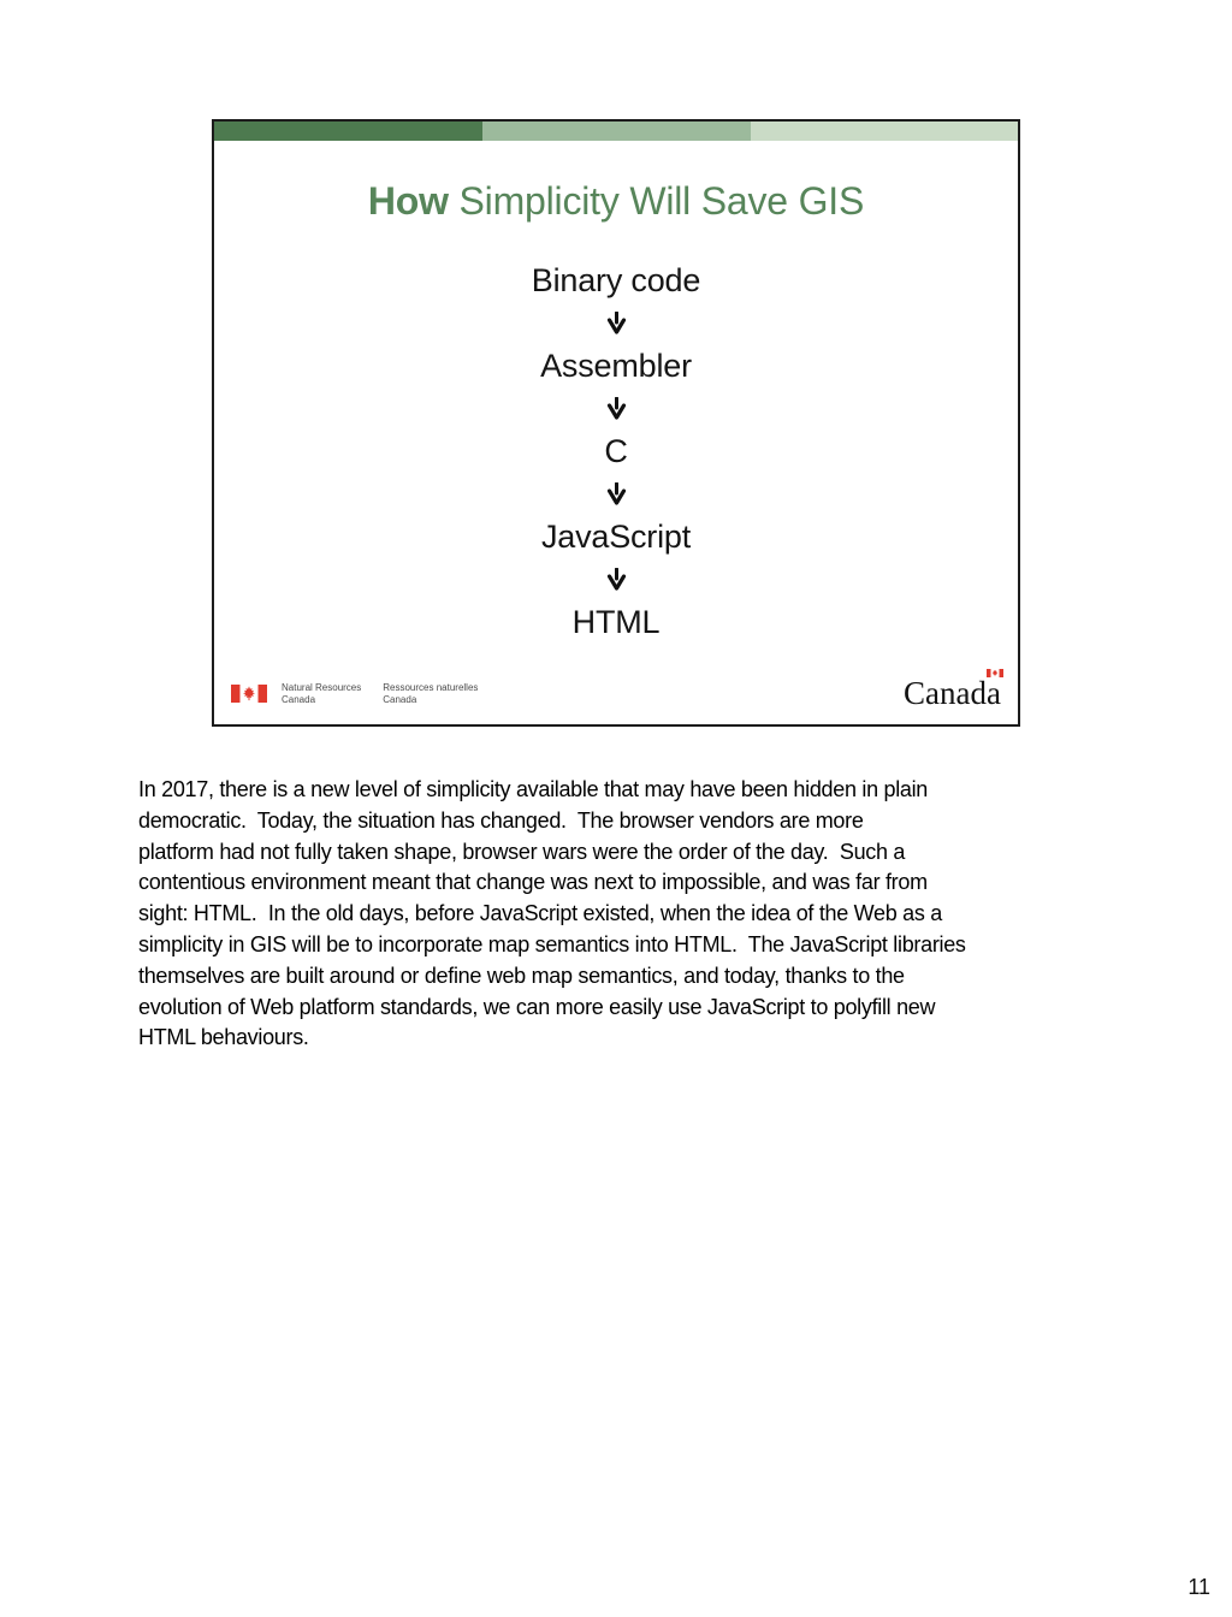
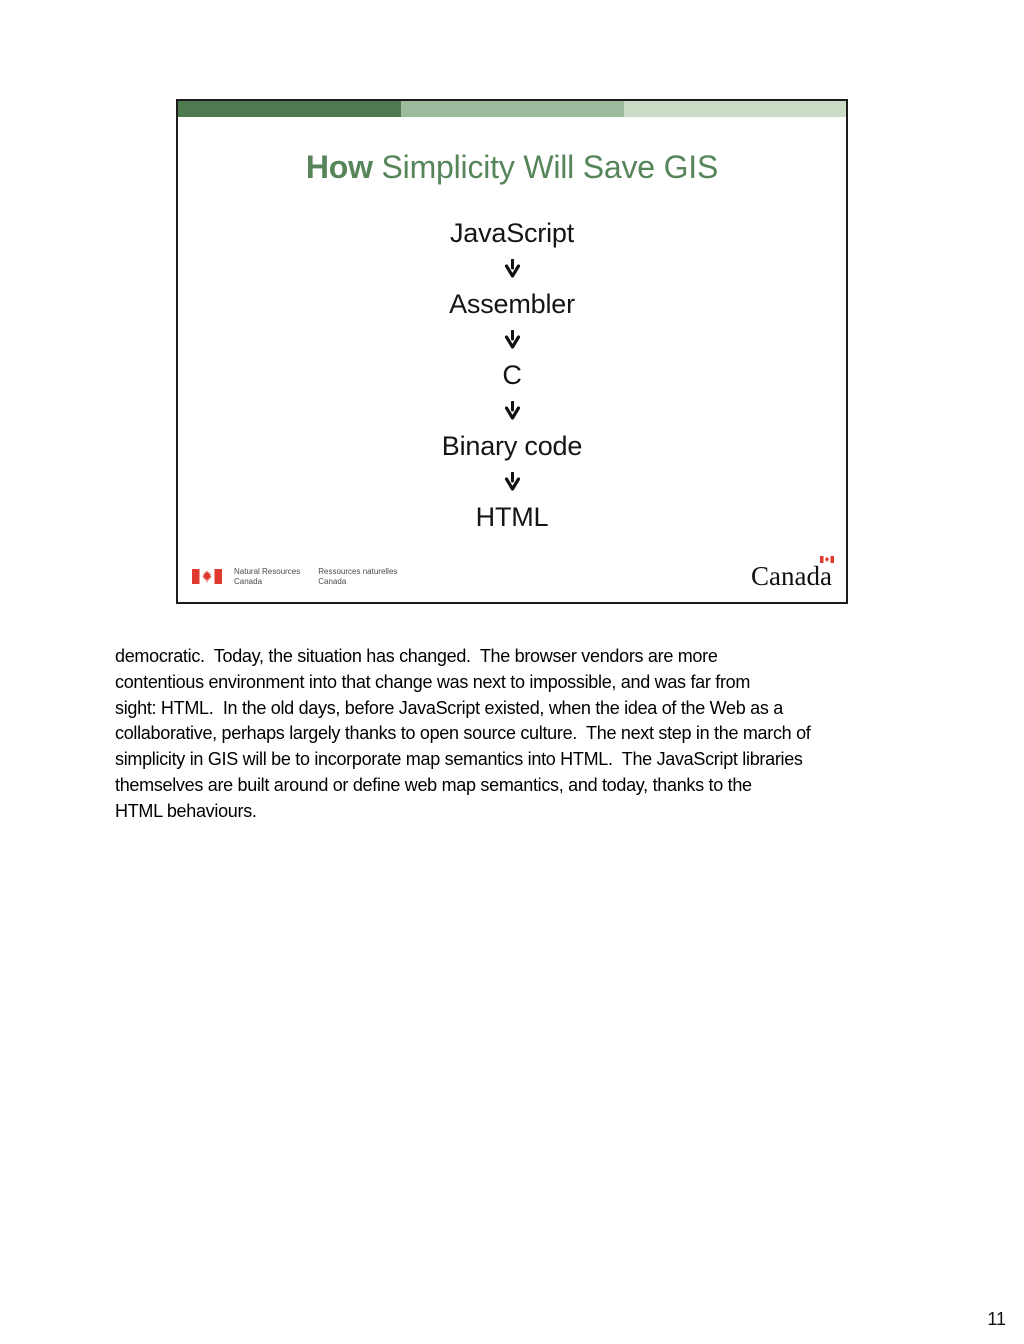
  How Simplicity Will Save GIS
- Binary code
+ JavaScript
  Assembler
  C
- JavaScript
+ Binary code
  HTML
  Natural Resources
  Canada
  Ressources naturelles
  Canada
  Canad a
- In 2017, there is a new level of simplicity available that may have been hidden in plain
  democratic. Today, the situation has changed. The browser vendors are more
- platform had not fully taken shape, browser wars were the order of the day. Such a
- contentious environment meant that change was next to impossible, and was far from
+ contentious environment into that change was next to impossible, and was far from
  sight: HTML. In the old days, before JavaScript existed, when the idea of the Web as a
+ collaborative, perhaps largely thanks to open source culture. The next step in the march of
  simplicity in GIS will be to incorporate map semantics into HTML. The JavaScript libraries
  themselves are built around or define web map semantics, and today, thanks to the
- evolution of Web platform standards, we can more easily use JavaScript to polyfill new
  HTML behaviours.
  11
